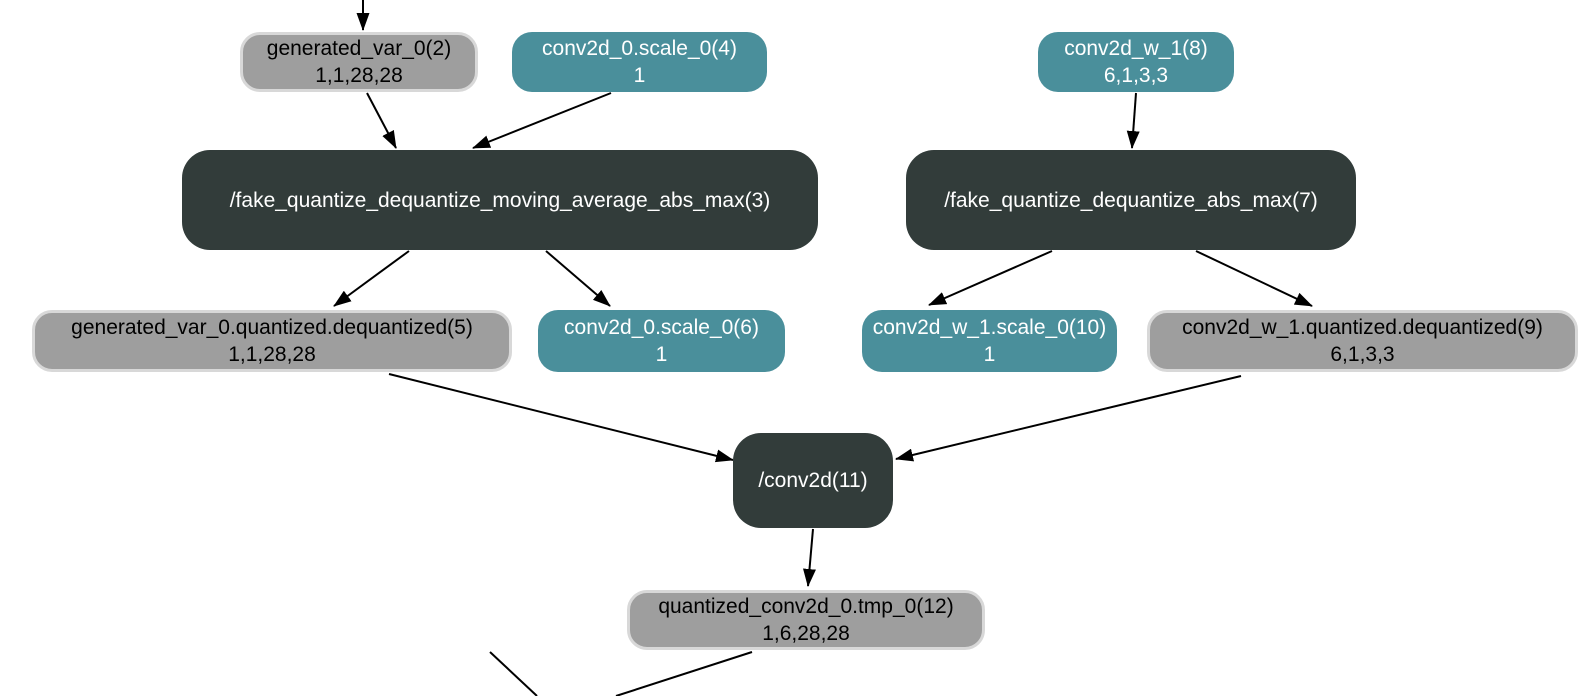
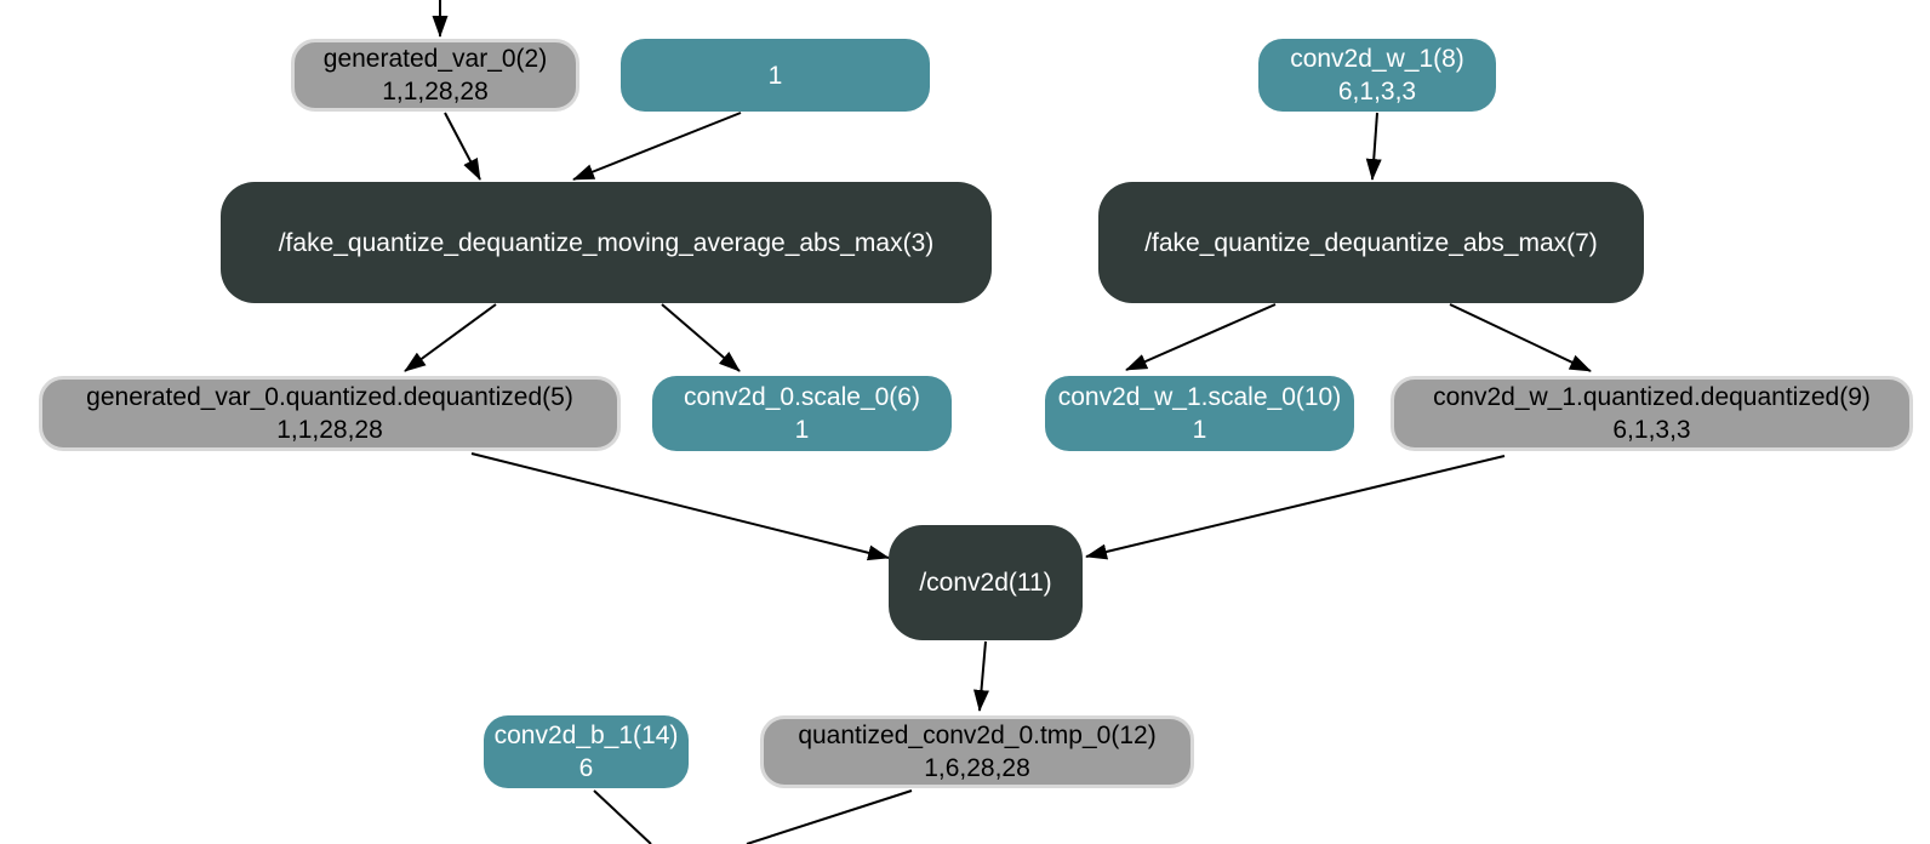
  generated_var_0(2)
  1,1,28,28
- conv2d_0.scale_0(4)
  1
  conv2d_w_1(8)
  6,1,3,3
  /fake_quantize_dequantize_moving_average_abs_max(3)
  /fake_quantize_dequantize_abs_max(7)
  generated_var_0.quantized.dequantized(5)
  1,1,28,28
  conv2d_0.scale_0(6)
  1
  conv2d_w_1.scale_0(10)
  1
  conv2d_w_1.quantized.dequantized(9)
  6,1,3,3
  /conv2d(11)
+ conv2d_b_1(14)
+ 6
  quantized_conv2d_0.tmp_0(12)
  1,6,28,28
